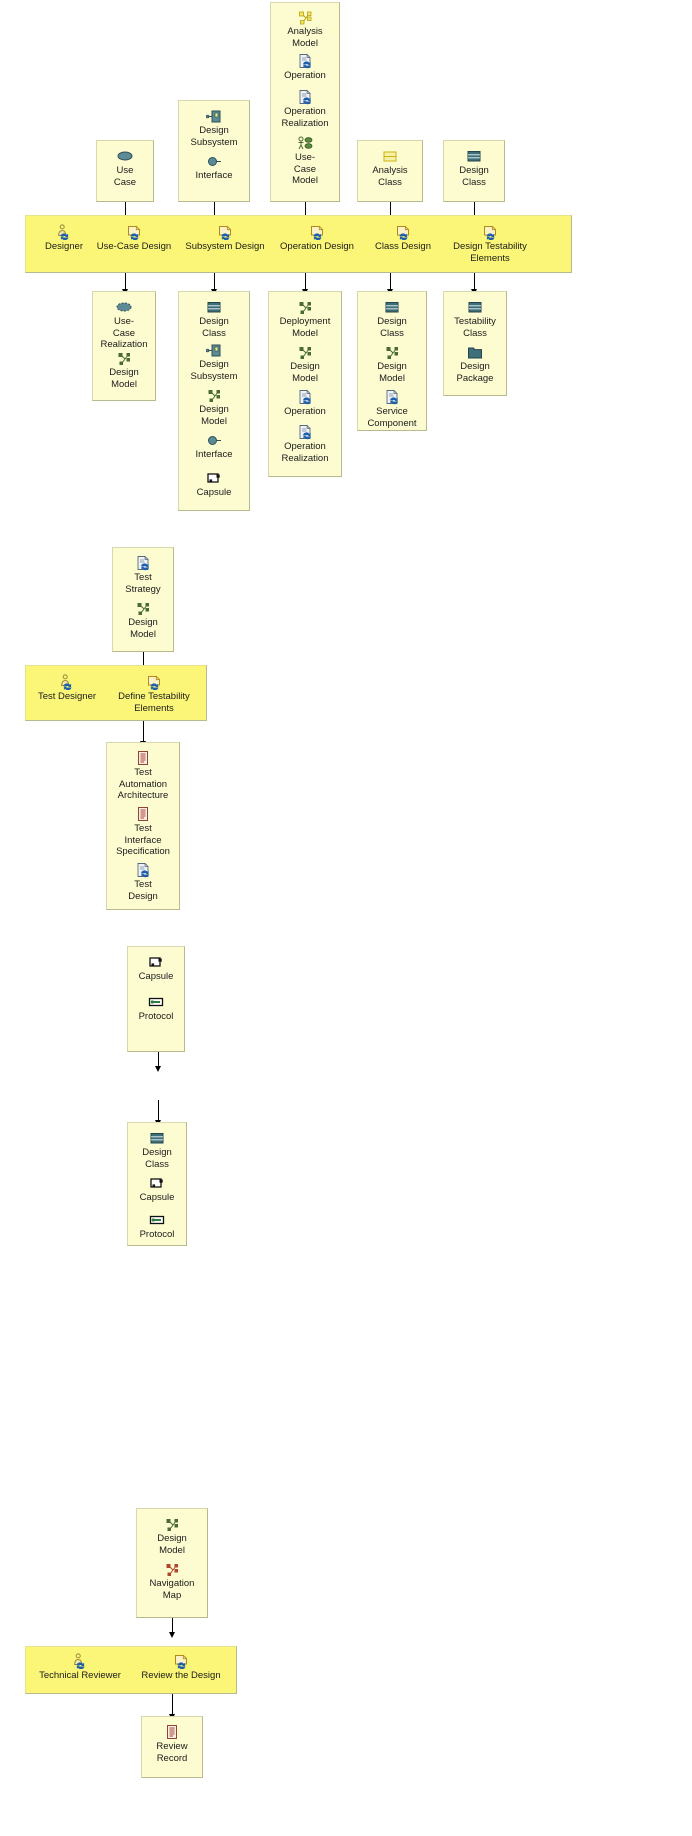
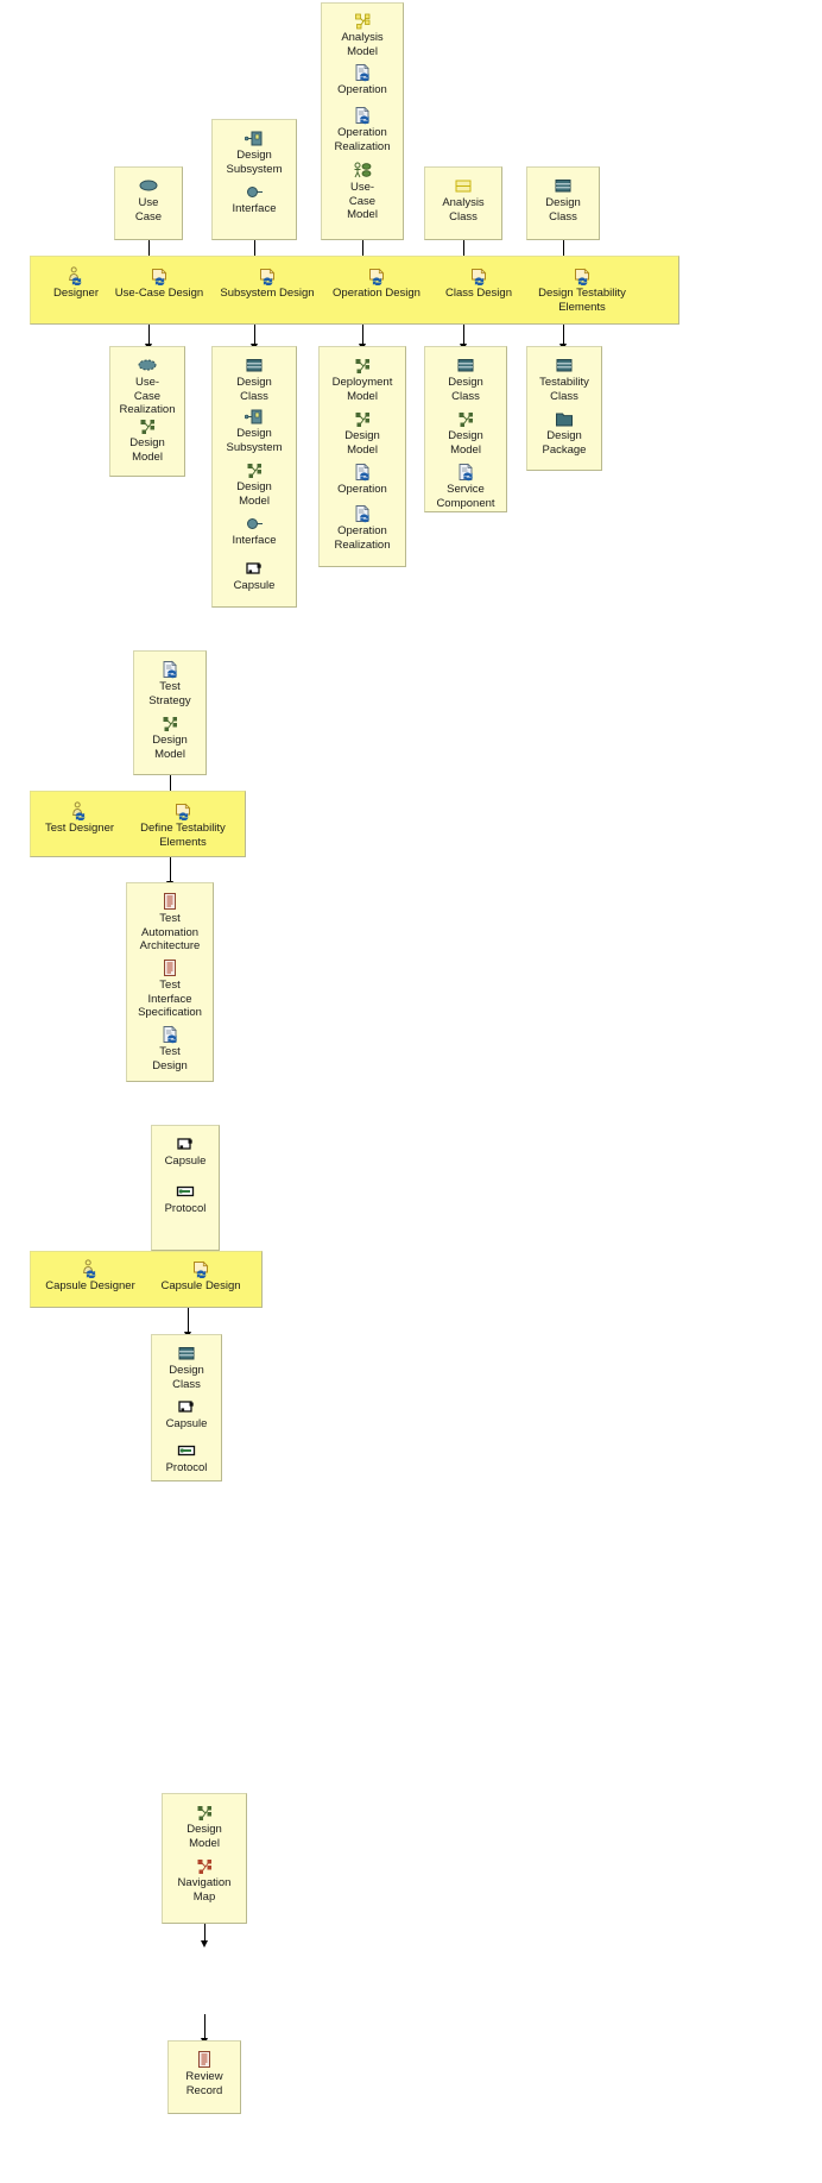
  Use
  Case
  Design
  Subsystem
  Interface
  Analysis
  Model
  Operation
  Operation
  Realization
  Use-
  Case
  Model
  Analysis
  Class
  Design
  Class
  Designer
  Use-Case Design
  Subsystem Design
  Operation Design
  Class Design
  Design Testability
  Elements
  Use-
  Case
  Realization
  Design
  Model
  Design
  Class
  Design
  Subsystem
  Design
  Model
  Interface
  Capsule
  Deployment
  Model
  Design
  Model
  Operation
  Operation
  Realization
  Design
  Class
  Design
  Model
  Service
  Component
  Testability
  Class
  Design
  Package
  Test
  Strategy
  Design
  Model
  Test Designer
  Define Testability
  Elements
  Test
  Automation
  Architecture
  Test
  Interface
  Specification
  Test
  Design
  Capsule
  Protocol
+ Capsule Designer
+ Capsule Design
  Design
  Class
  Capsule
  Protocol
  Design
  Model
  Navigation
  Map
- Technical Reviewer
- Review the Design
  Review
  Record
